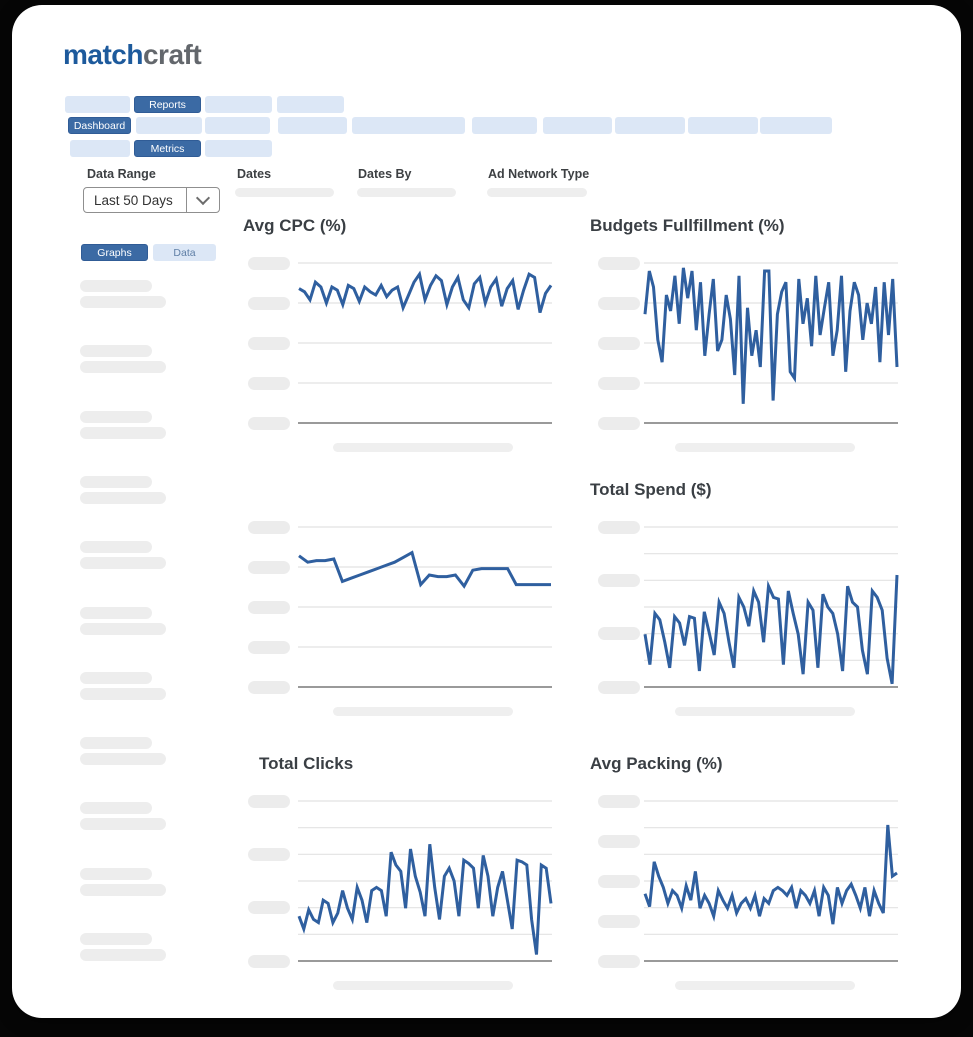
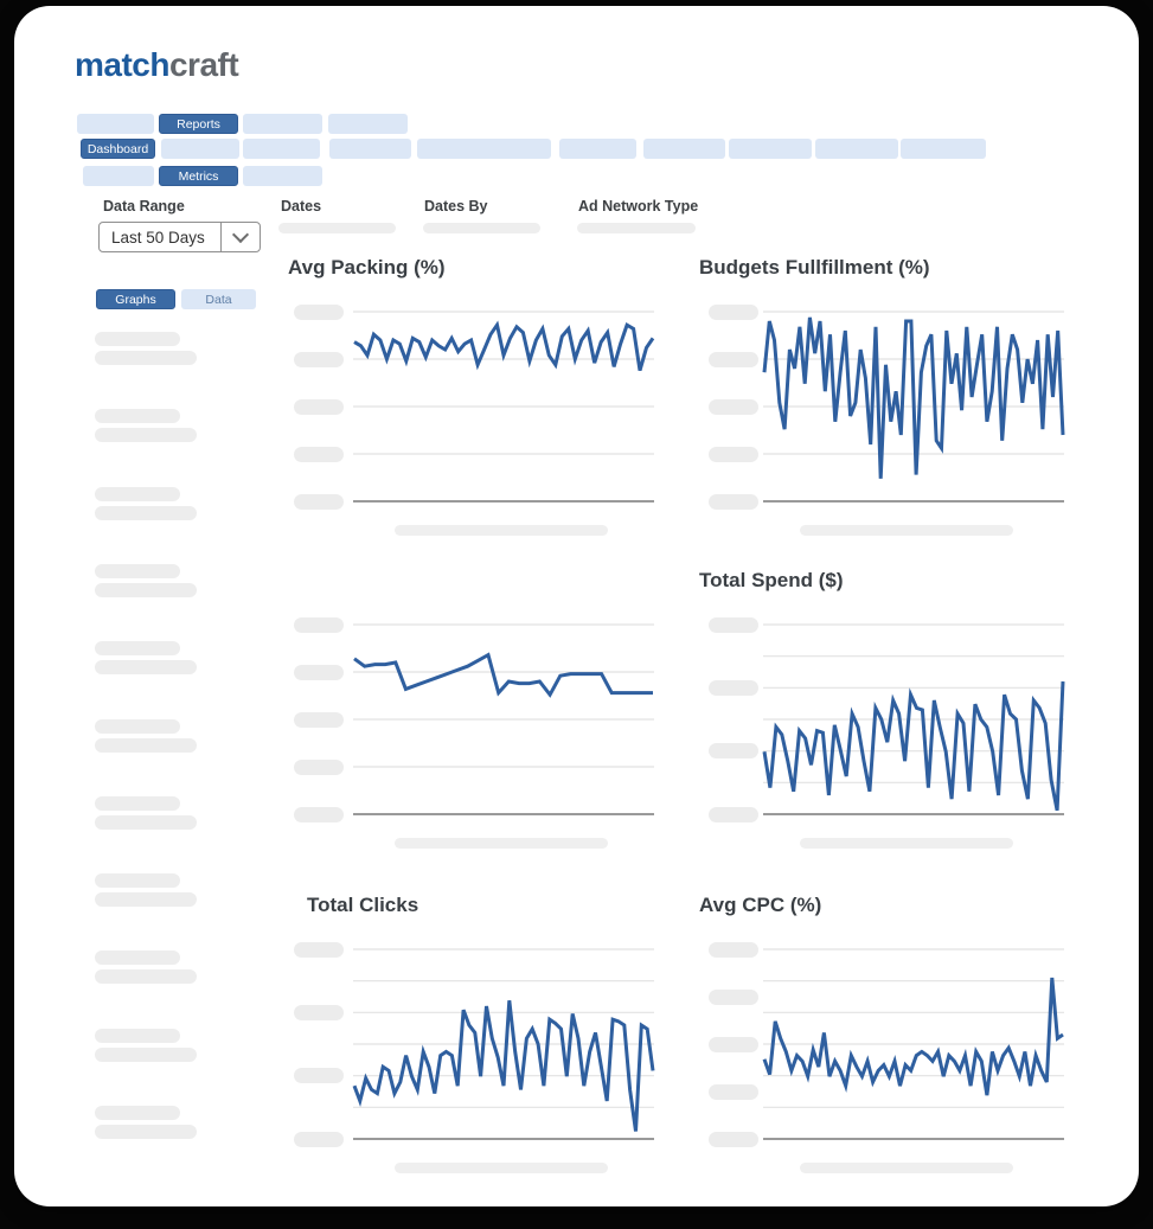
  matchcraft
  Reports
  Dashboard
  Metrics
  Data Range
  Dates
  Dates By
  Ad Network Type
  Last 50 Days
  Graphs
  Data
- Avg CPC (%)
+ Avg Packing (%)
  Budgets Fullfillment (%)
  Total Spend ($)
  Total Clicks
- Avg Packing (%)
+ Avg CPC (%)
